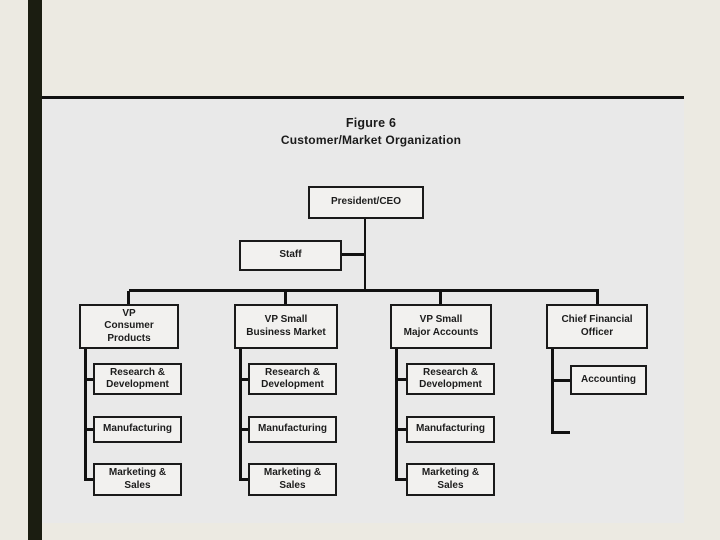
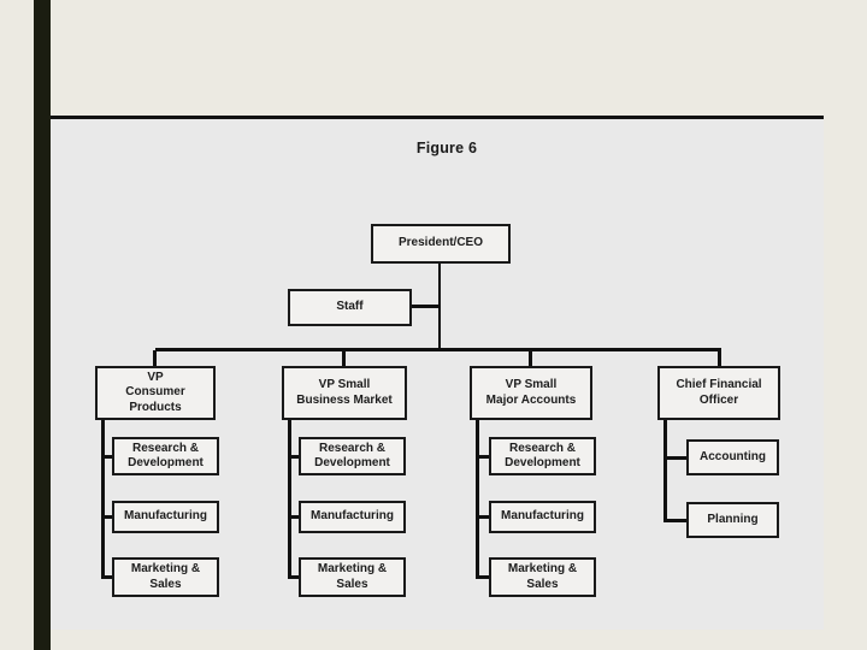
  Figure 6
- Customer/Market Organization
  President/CEO
  Staff
  VP
  Consumer
  Products
  VP Small
  Business Market
  VP Small
  Major Accounts
  Chief Financial
  Officer
  Research &
  Development
  Manufacturing
  Marketing &
  Sales
  Research &
  Development
  Manufacturing
  Marketing &
  Sales
  Research &
  Development
  Manufacturing
  Marketing &
  Sales
  Accounting
+ Planning
